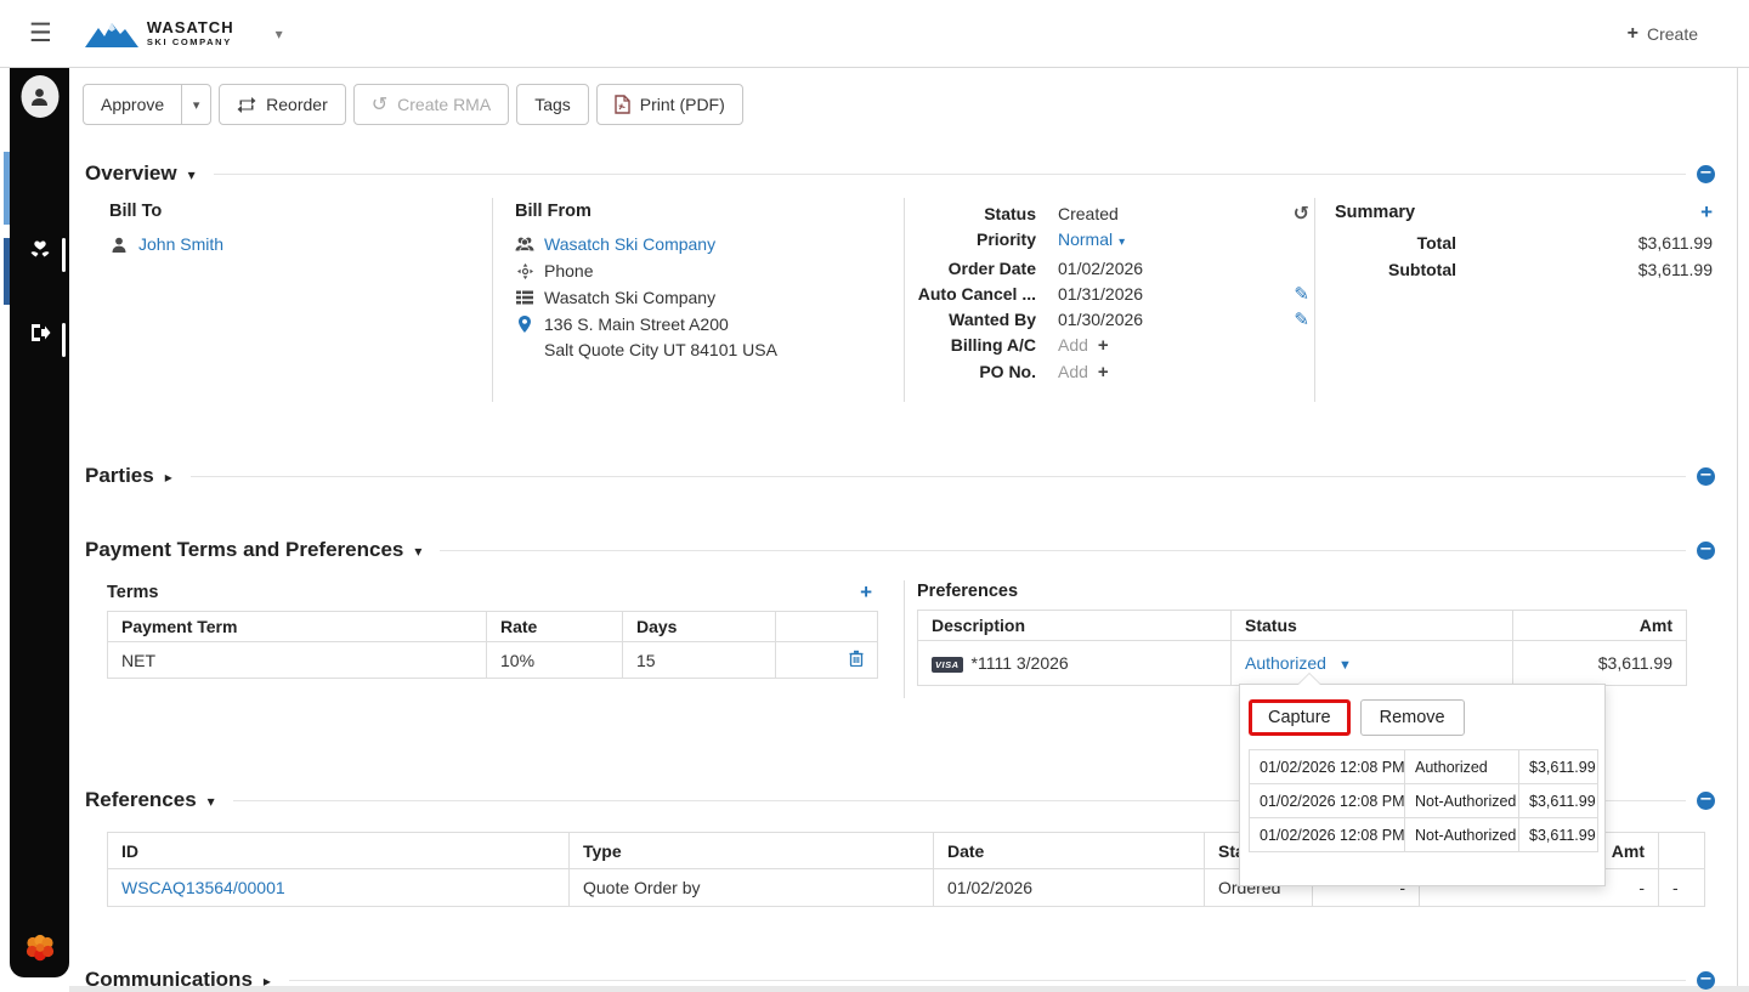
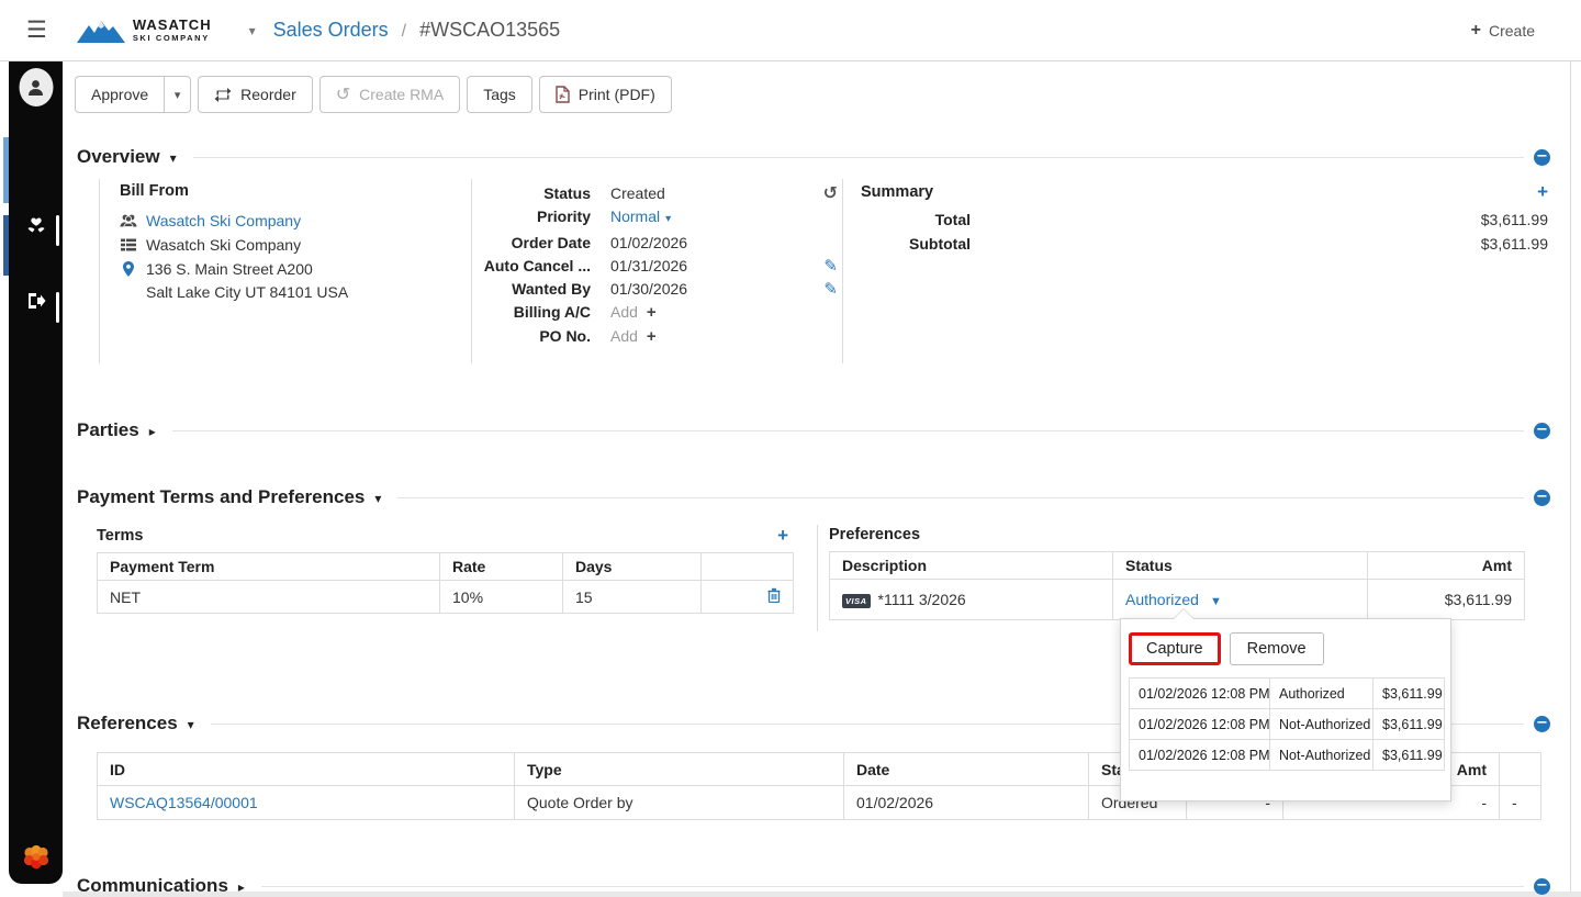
  ☰
  WASATCH
  SKI COMPANY
  ▾
+ Sales Orders
+ /
+ #WSCAO13565
  +
  Create
  Approve
  ▾
  Reorder
  ↺
  Create RMA
  Tags
  Print (PDF)
  Overview
  ▾
  −
- Bill To
- John Smith
  Bill From
  Wasatch Ski Company
- Phone
  Wasatch Ski Company
  136 S. Main Street A200
- Salt Quote City UT 84101 USA
+ Salt Lake City UT 84101 USA
  Status
  Created
  ↺
  Priority
  Normal ▾
  Order Date
  01/02/2026
  Auto Cancel ...
  01/31/2026
  ✎
  Wanted By
  01/30/2026
  ✎
  Billing A/C
  Add +
  PO No.
  Add +
  Summary
  +
  Total
  $3,611.99
  Subtotal
  $3,611.99
  Parties
  ▸
  −
  Payment Terms and Preferences
  ▾
  −
  Terms
  +
  Payment Term	Rate	Days
  NET	10%	15
  Preferences
  Description	Status	Amt
  VISA *1111 3/2026	Authorized ▼	$3,611.99
  References
  ▾
  −
  ID	Type	Date	St		Amt
  WSCAQ13564/00001	Quote Order by	01/02/2026	Ordered	-	-	-
  Capture
  Remove
  01/02/2026 12:08 PM	Authorized	$3,611.99
  01/02/2026 12:08 PM	Not-Authorized	$3,611.99
  01/02/2026 12:08 PM	Not-Authorized	$3,611.99
  Communications
  ▸
  −
